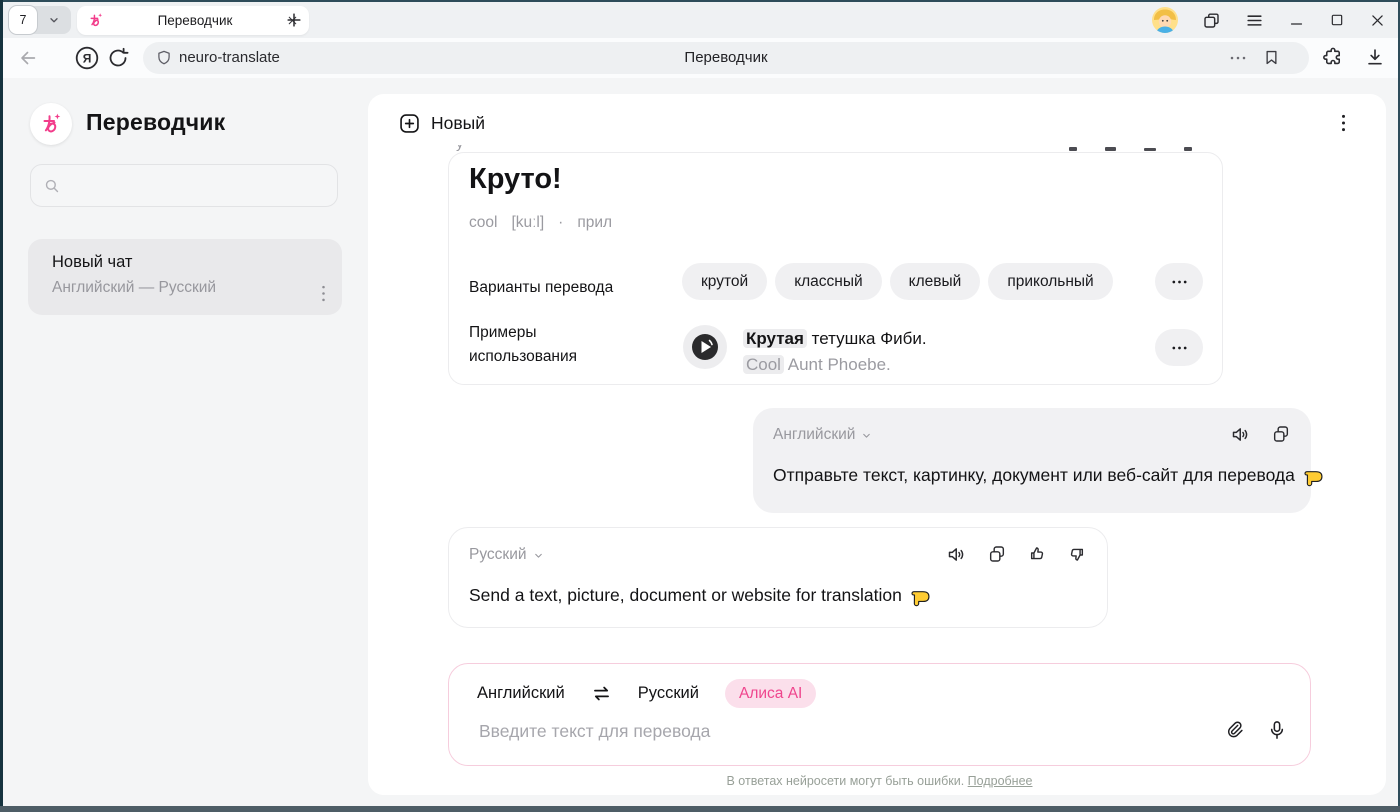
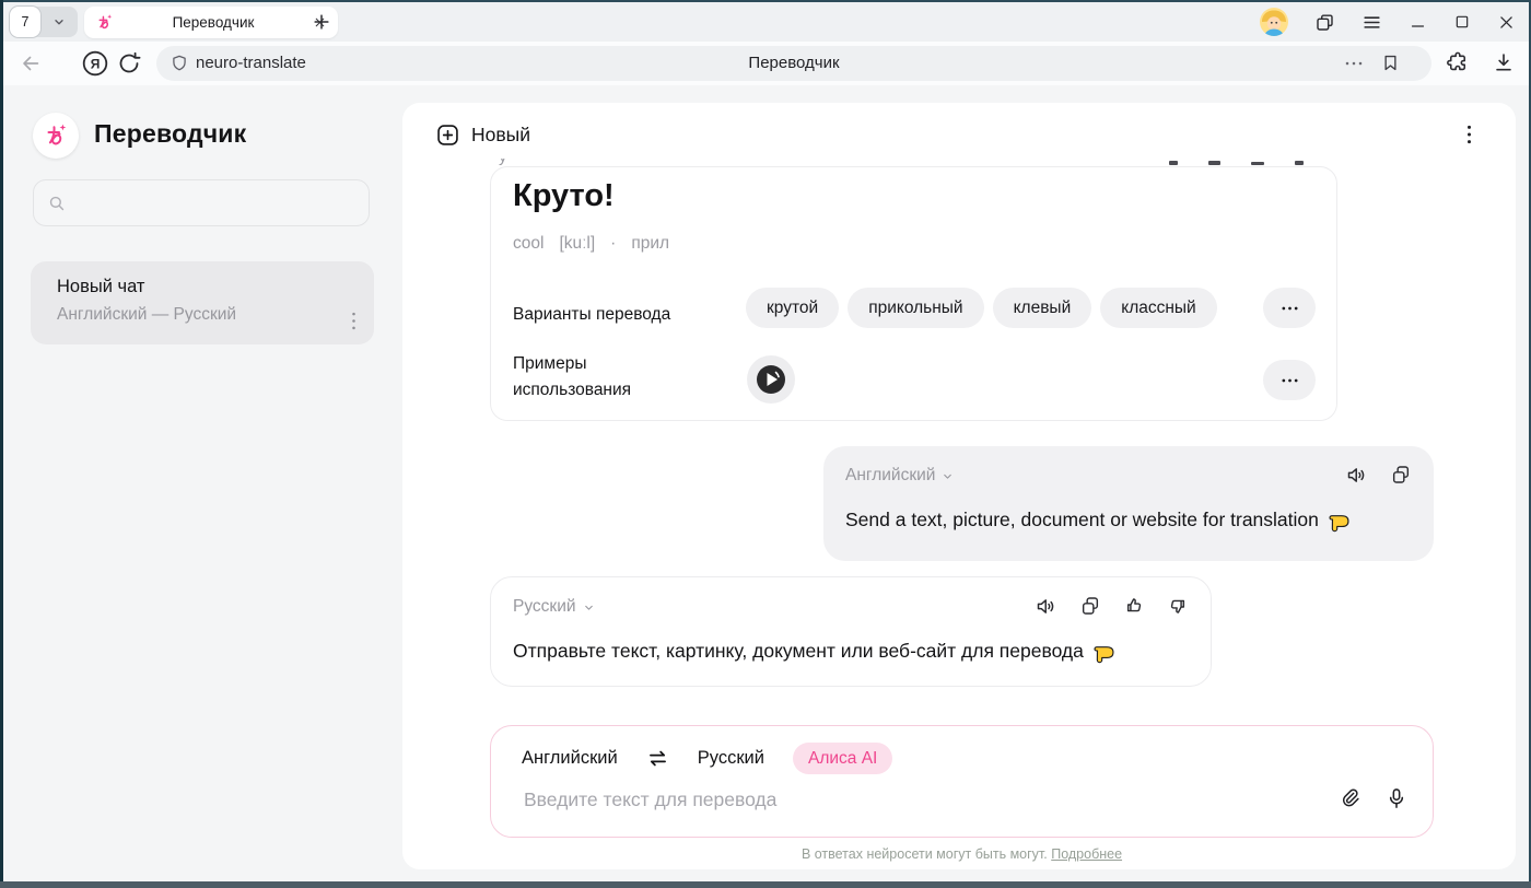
  7
  Переводчик
  Я
  neuro-translate
  Переводчик
  Переводчик
  Новый чат
  Английский — Русский
  Новый
  Круто!
  cool
  [kuːl]
  ·
  прил
  Варианты перевода
  крутой
- классный
+ прикольный
  клевый
- прикольный
+ классный
  Примеры
  использования
- Крутая тетушка Фиби.
- Cool Aunt Phoebe.
  Английский
- Отправьте текст, картинку, документ или веб-сайт для перевода
+ Send a text, picture, document or website for translation
  Русский
- Send a text, picture, document or website for translation
+ Отправьте текст, картинку, документ или веб-сайт для перевода
  Английский
  Русский
  Алиса AI
  Введите текст для перевода
- В ответах нейросети могут быть ошибки. Подробнее
+ В ответах нейросети могут быть могут. Подробнее
